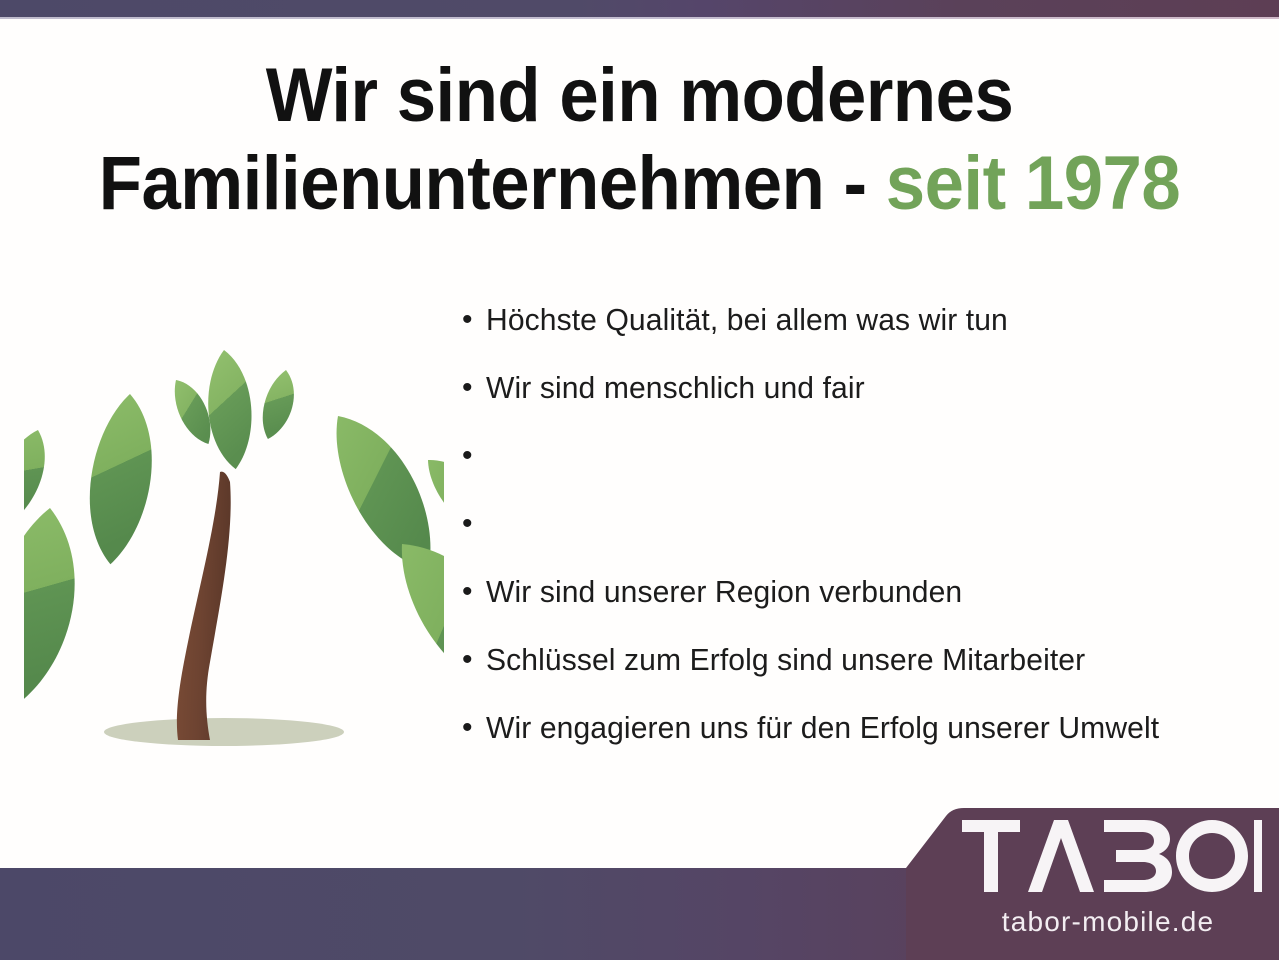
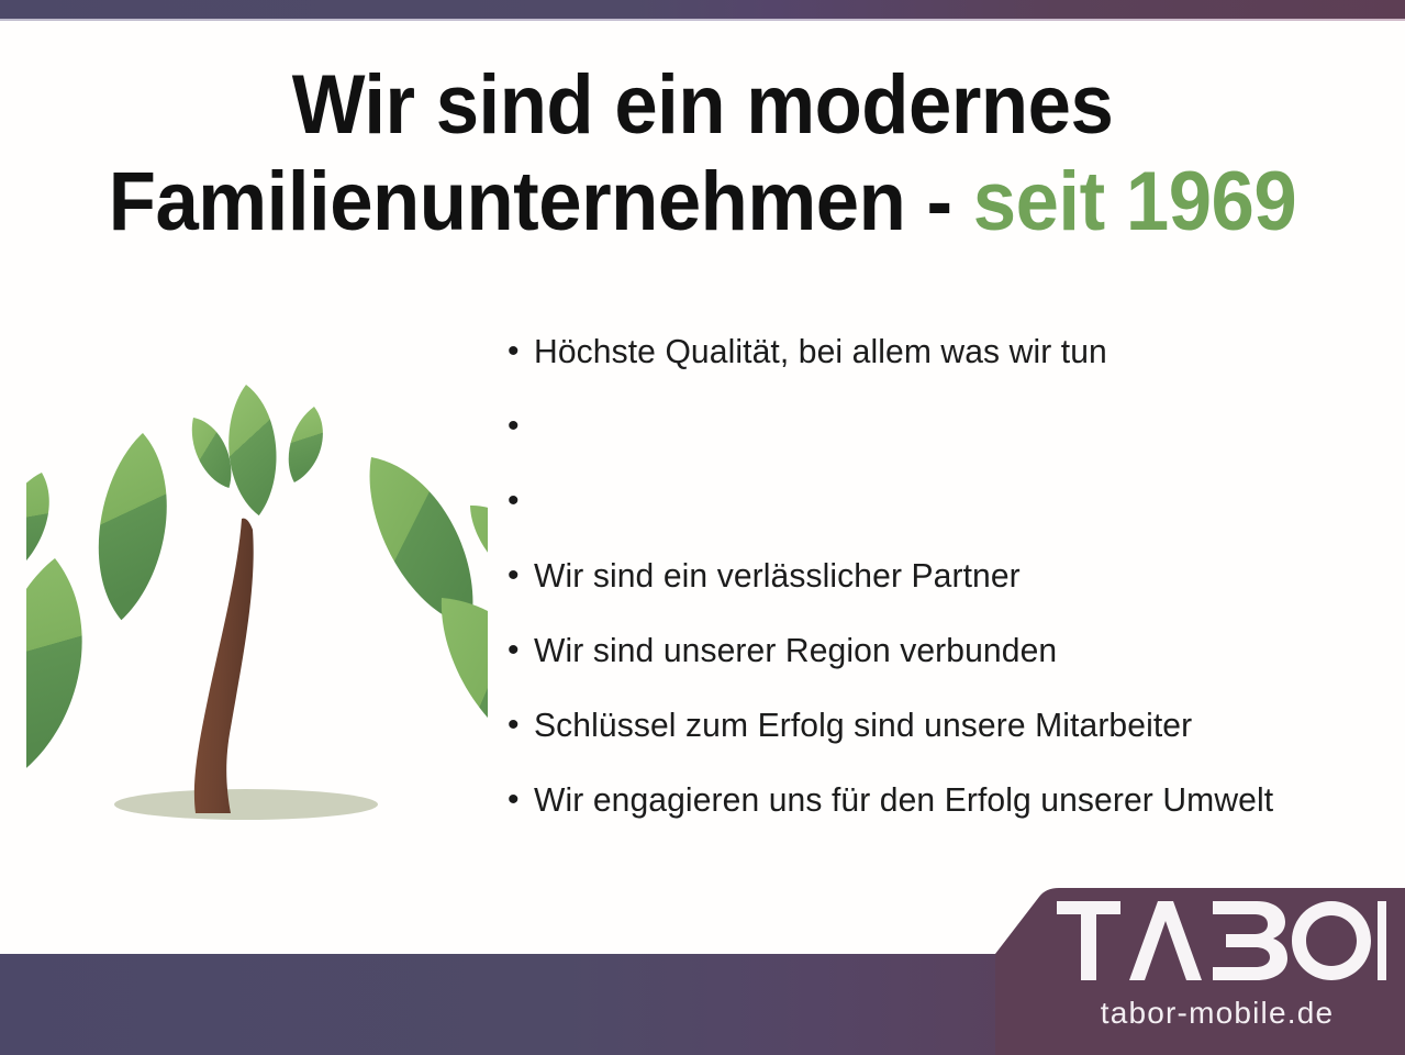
  Wir sind ein modernes
- Familienunternehmen - seit 1978
+ Familienunternehmen - seit 1969
  •
  Höchste Qualität, bei allem was wir tun
  •
- Wir sind menschlich und fair
  •
  •
+ Wir sind ein verlässlicher Partner
  •
  Wir sind unserer Region verbunden
  •
  Schlüssel zum Erfolg sind unsere Mitarbeiter
  •
  Wir engagieren uns für den Erfolg unserer Umwelt
  tabor-mobile.de
